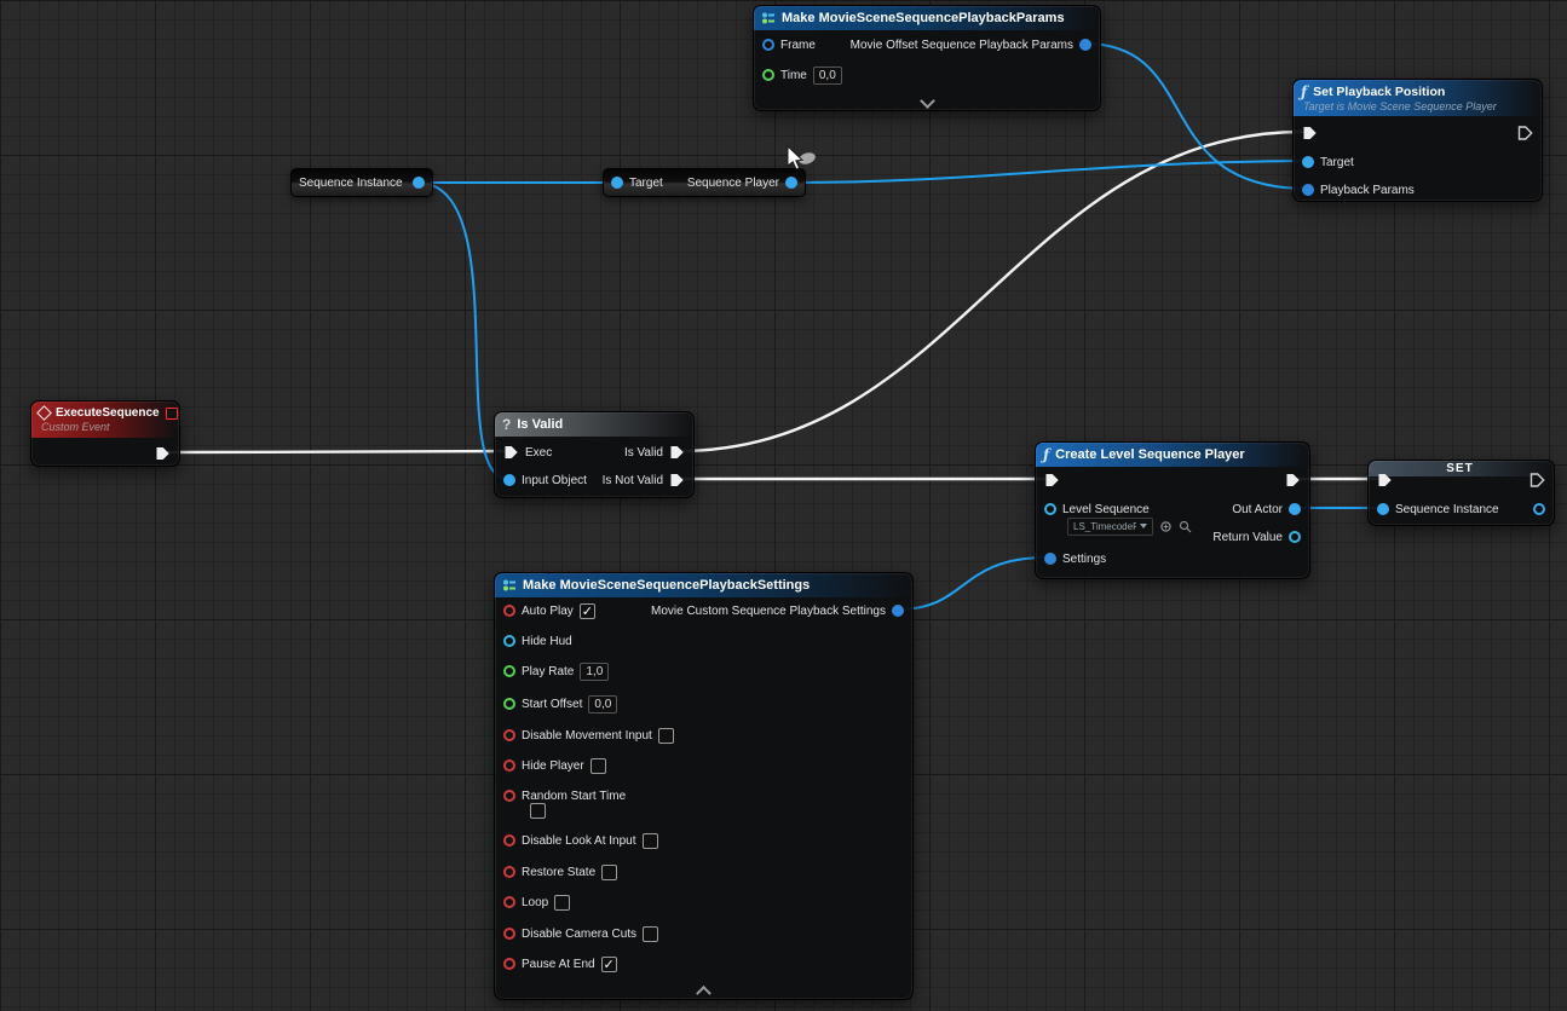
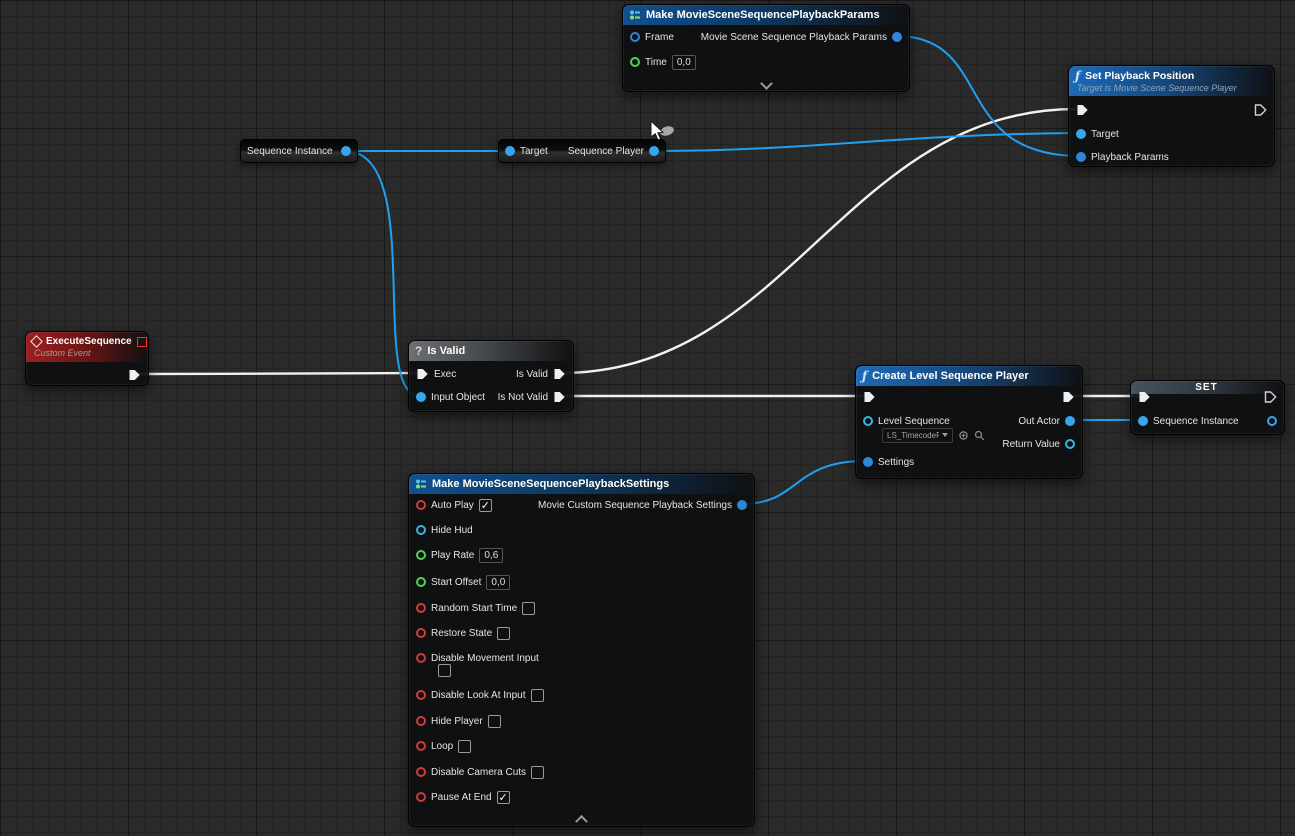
  Make MovieSceneSequencePlaybackParams
  Frame
- Movie Offset Sequence Playback Params
+ Movie Scene Sequence Playback Params
  Time
  0,0
  ƒ
  Set Playback Position
  Target is Movie Scene Sequence Player
  Target
  Playback Params
  Sequence Instance
  Target
  Sequence Player
  ExecuteSequence
  Custom Event
  ?
  Is Valid
  Exec
  Is Valid
  Input Object
  Is Not Valid
  ƒ
  Create Level Sequence Player
  Level Sequence
  LS_TimecodeP
  Out Actor
  Return Value
  Settings
  SET
  Sequence Instance
  Make MovieSceneSequencePlaybackSettings
  Auto Play
  Movie Custom Sequence Playback Settings
  Hide Hud
  Play Rate
- 1,0
+ 0,6
  Start Offset
  0,0
- Disable Movement Input
+ Random Start Time
- Hide Player
+ Restore State
- Random Start Time
+ Disable Movement Input
  Disable Look At Input
- Restore State
+ Hide Player
  Loop
  Disable Camera Cuts
  Pause At End
